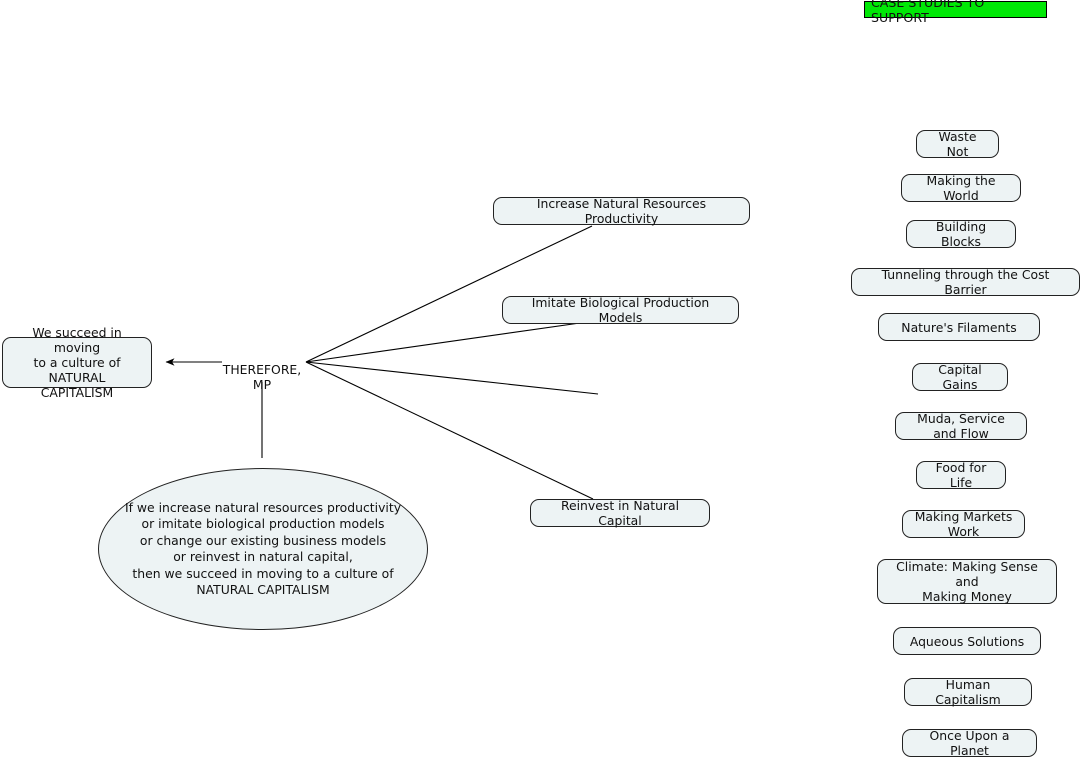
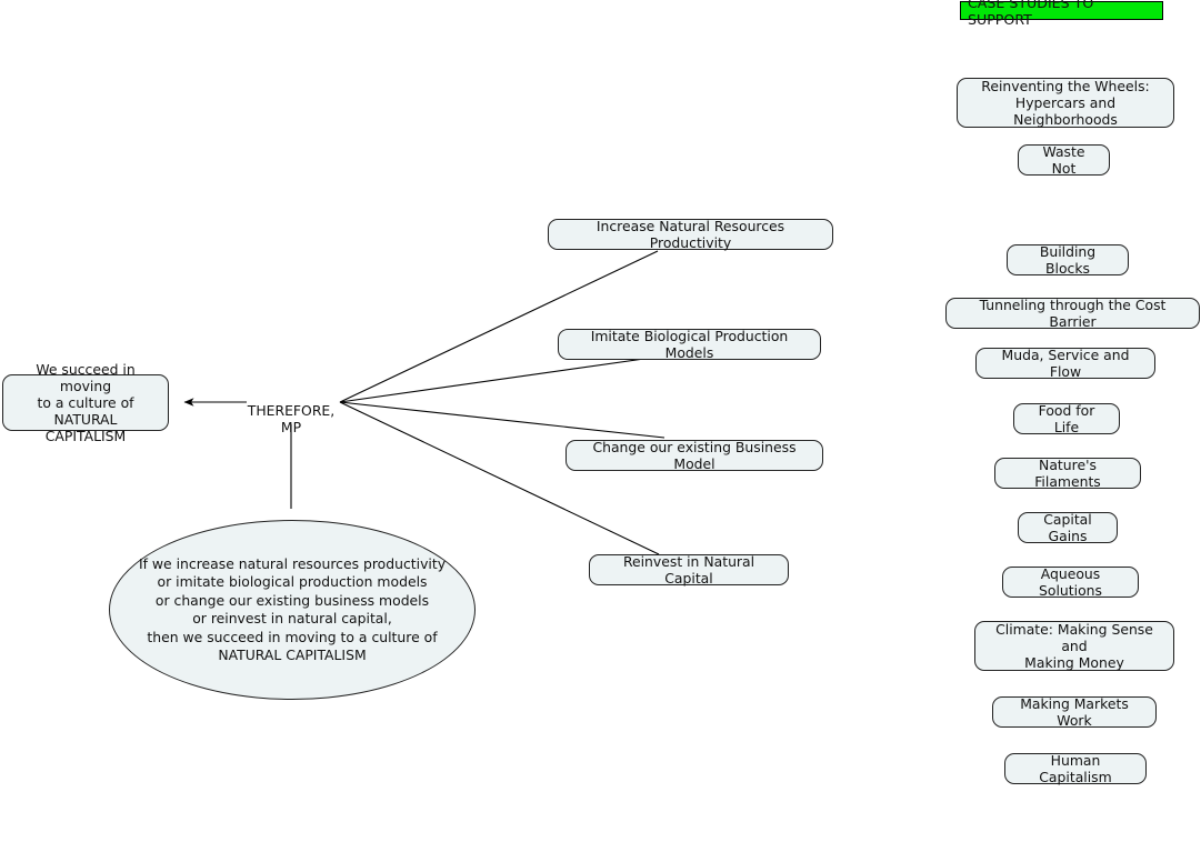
  We succeed in moving
  to a culture of
  NATURAL CAPITALISM
  THEREFORE,
  MP
  Increase Natural Resources Productivity
  Imitate Biological Production Models
+ Change our existing Business Model
  Reinvest in Natural Capital
  If we increase natural resources productivity
  or imitate biological production models
  or change our existing business models
  or reinvest in natural capital,
  then we succeed in moving to a culture of
  NATURAL CAPITALISM
  CASE STUDIES TO SUPPORT
+ Reinventing the Wheels:
+ Hypercars and Neighborhoods
  Waste Not
- Making the World
  Building Blocks
  Tunneling through the Cost Barrier
- Nature's Filaments
+ Muda, Service and Flow
- Capital Gains
+ Food for Life
- Muda, Service and Flow
+ Nature's Filaments
- Food for Life
+ Capital Gains
- Making Markets Work
+ Aqueous Solutions
  Climate: Making Sense and
  Making Money
- Aqueous Solutions
+ Making Markets Work
  Human Capitalism
- Once Upon a Planet
